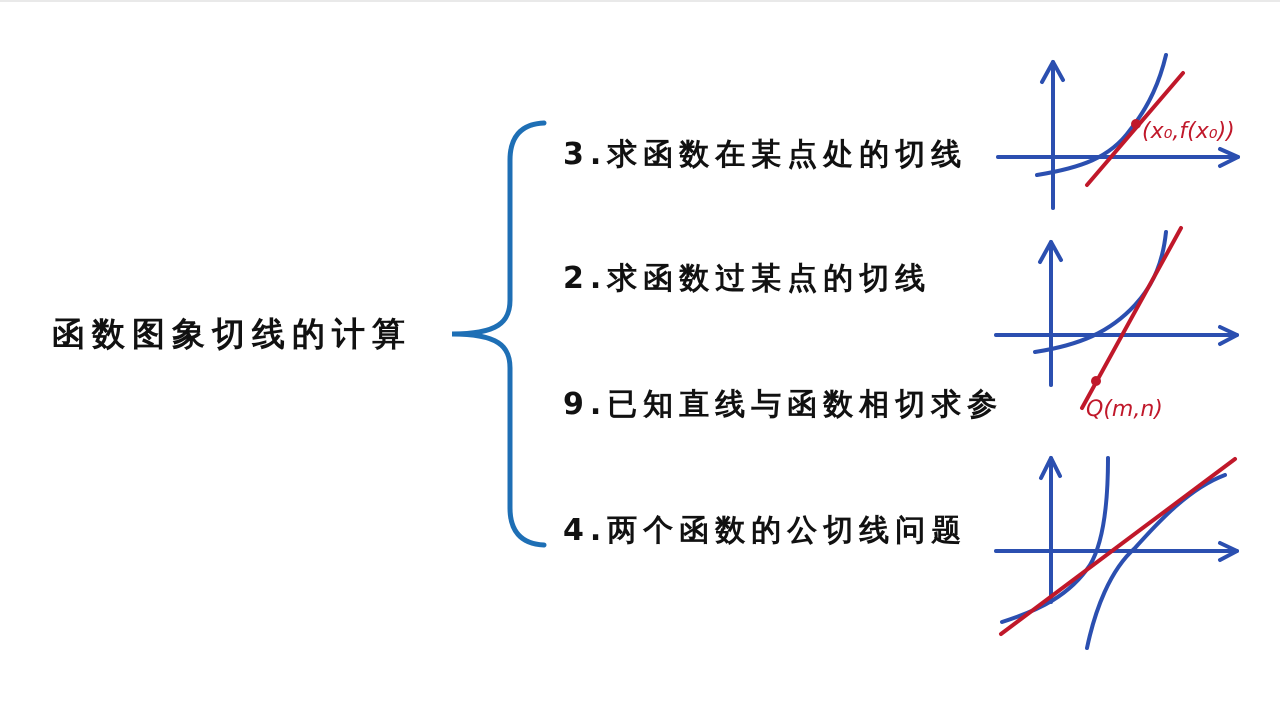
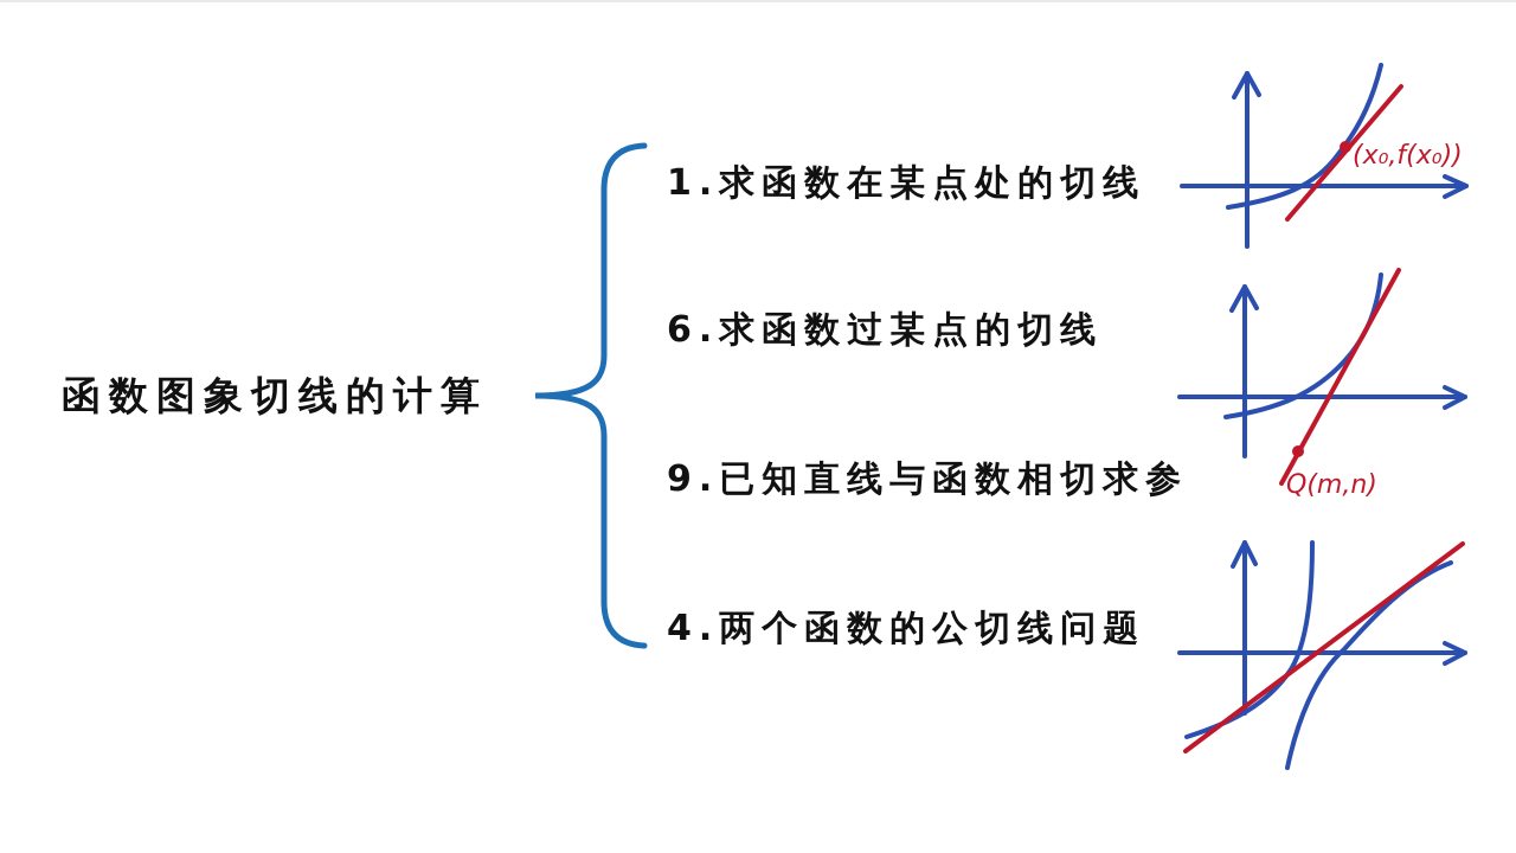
  函数图象切线的计算
- 3.求函数在某点处的切线
+ 1.求函数在某点处的切线
- 2.求函数过某点的切线
+ 6.求函数过某点的切线
  9.已知直线与函数相切求参
  4.两个函数的公切线问题
  (x₀,f(x₀))
  Q(m,n)
